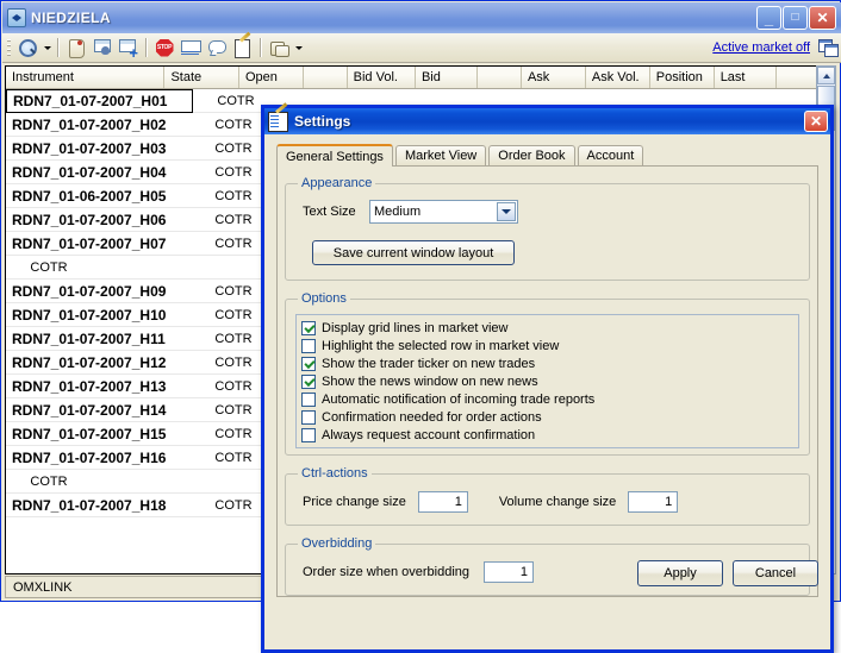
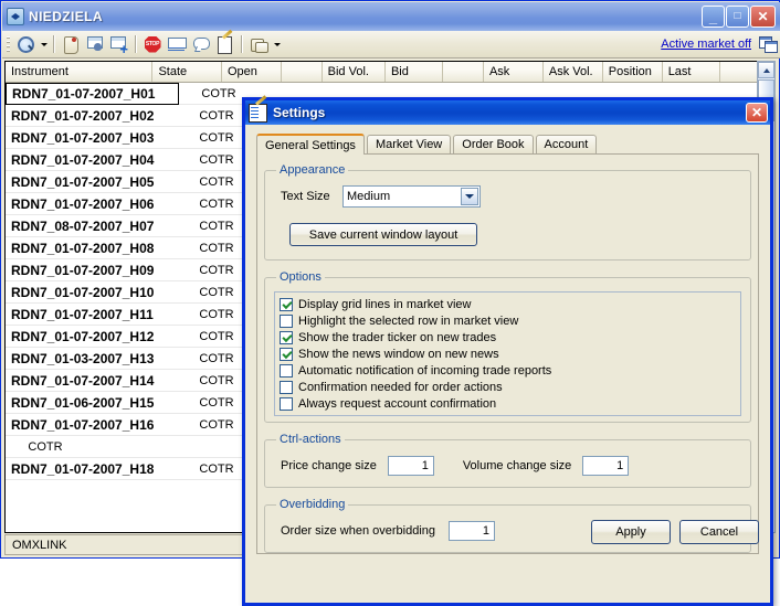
  NIEDZIELA
  _
  □
  ✕
  Active market off
  Instrument
  State
  Open
  Bid Vol.
  Bid
  Ask
  Ask Vol.
  Position
  Last
  RDN7_01-07-2007_H01
  COTR
  RDN7_01-07-2007_H02
  COTR
  RDN7_01-07-2007_H03
  COTR
  RDN7_01-07-2007_H04
  COTR
- RDN7_01-06-2007_H05
+ RDN7_01-07-2007_H05
  COTR
  RDN7_01-07-2007_H06
  COTR
- RDN7_01-07-2007_H07
+ RDN7_08-07-2007_H07
  COTR
+ RDN7_01-07-2007_H08
  COTR
  RDN7_01-07-2007_H09
  COTR
  RDN7_01-07-2007_H10
  COTR
  RDN7_01-07-2007_H11
  COTR
  RDN7_01-07-2007_H12
  COTR
- RDN7_01-07-2007_H13
+ RDN7_01-03-2007_H13
  COTR
  RDN7_01-07-2007_H14
  COTR
- RDN7_01-07-2007_H15
+ RDN7_01-06-2007_H15
  COTR
  RDN7_01-07-2007_H16
  COTR
  COTR
  RDN7_01-07-2007_H18
  COTR
  OMXLINK
  Settings
  ✕
  General Settings
  Market View
  Order Book
  Account
  Appearance
  Text Size
  Medium
  Save current window layout
  Options
  Display grid lines in market view
  Highlight the selected row in market view
  Show the trader ticker on new trades
  Show the news window on new news
  Automatic notification of incoming trade reports
  Confirmation needed for order actions
  Always request account confirmation
  Ctrl-actions
  Price change size
  1
  Volume change size
  1
  Overbidding
  Order size when overbidding
  1
  Apply
  Cancel
